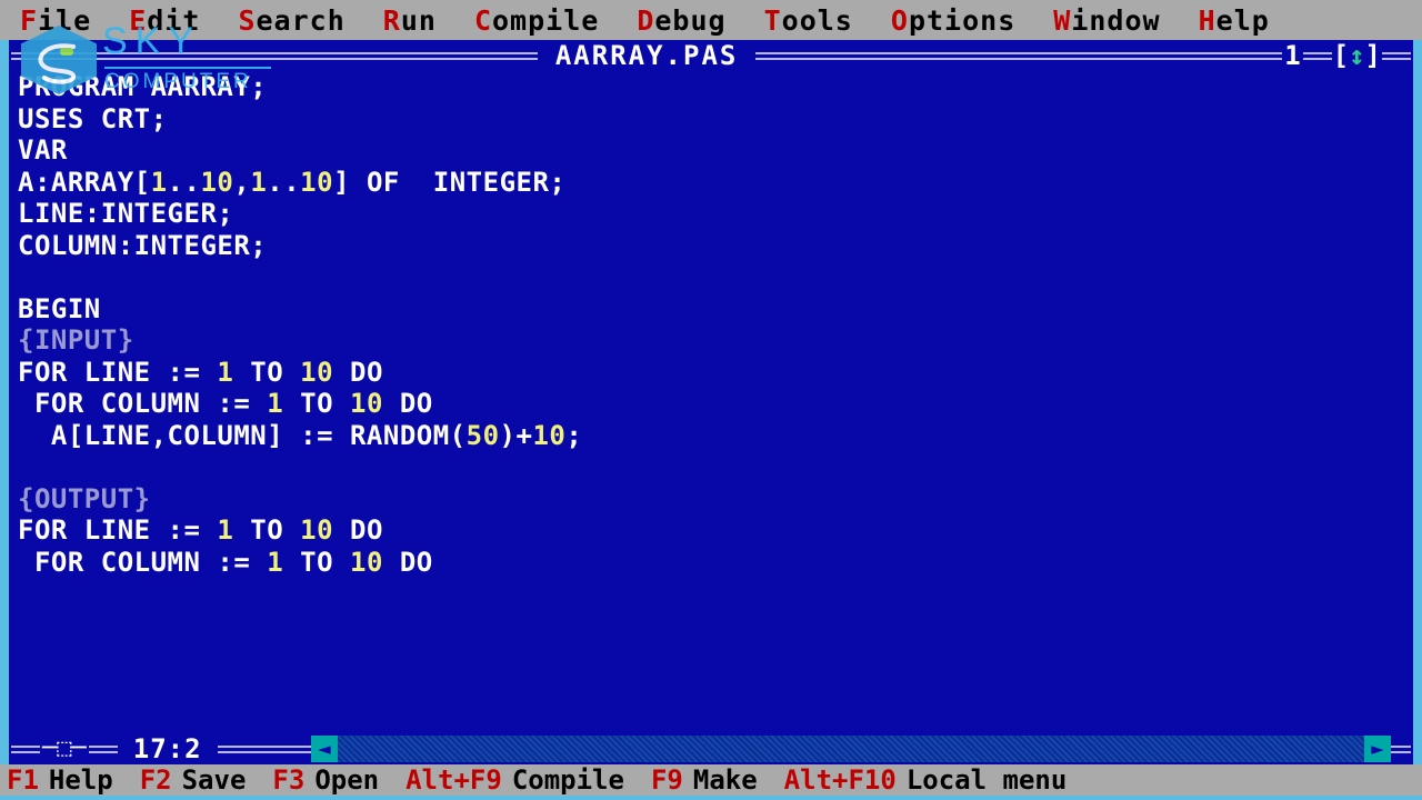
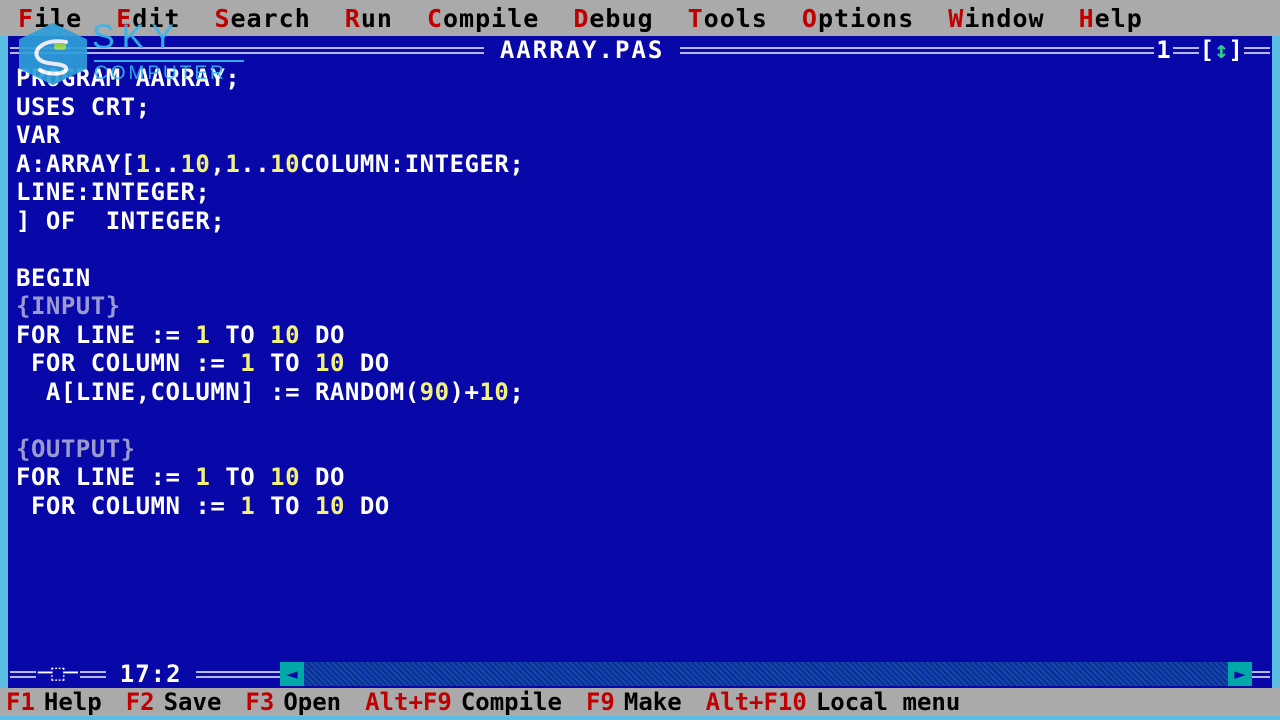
  File
  Edit
  Search
  Run
  Compile
  Debug
  Tools
  Options
  Window
  Help
  AARRAY.PAS
  1
  [↕]
  PGRAM AARRAY;
  USES CRT;
  VAR
- A:ARRAY[1..10,1..10] OF INTEGER;
+ A:ARRAY[1..10,1..10COLUMN:INTEGER;
  LINE:INTEGER;
- COLUMN:INTEGER;
+ ] OF INTEGER;
  BEGIN
  {INPUT}
  FOR LINE := 1 TO 10 DO
  FOR COLUMN := 1 TO 10 DO
- A[LINE,COLUMN] := RANDOM(50)+10;
+ A[LINE,COLUMN] := RANDOM(90)+10;
  {OUTPUT}
  FOR LINE := 1 TO 10 DO
  FOR COLUMN := 1 TO 10 DO
  ─⬚─
  17:2
  ◄
  ►
  F1
  Help
  F2
  Save
  F3
  Open
  Alt+F9
  Compile
  F9
  Make
  Alt+F10
  Local menu
  SKY
  COMPUTER
